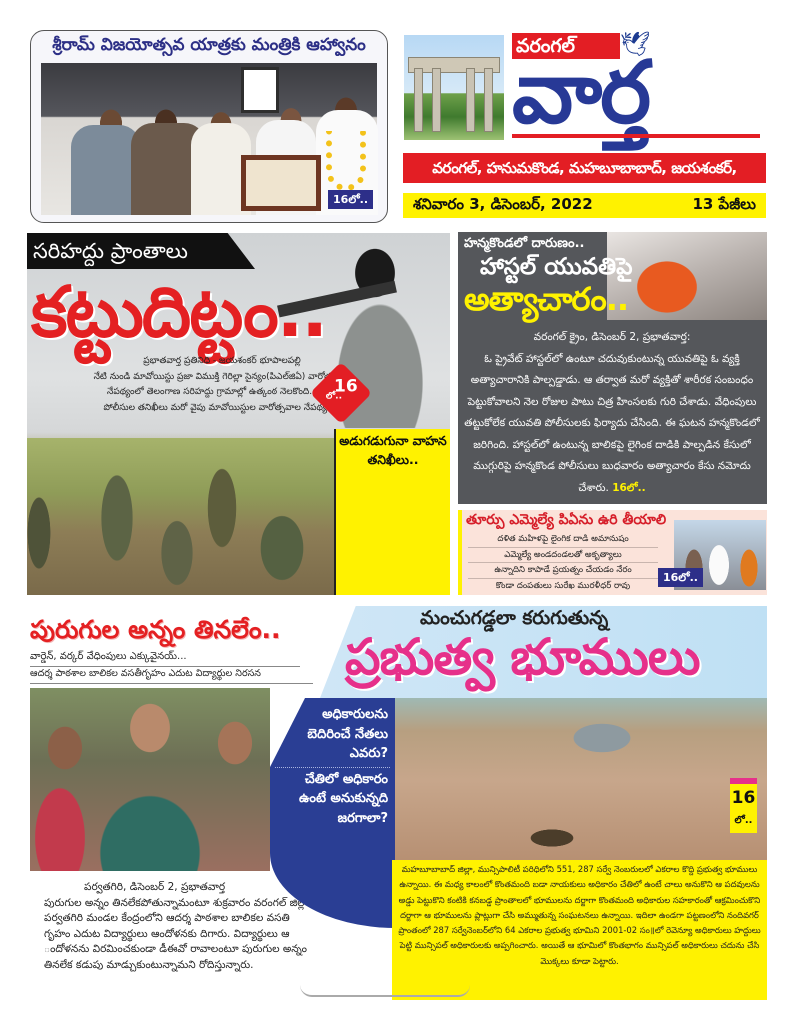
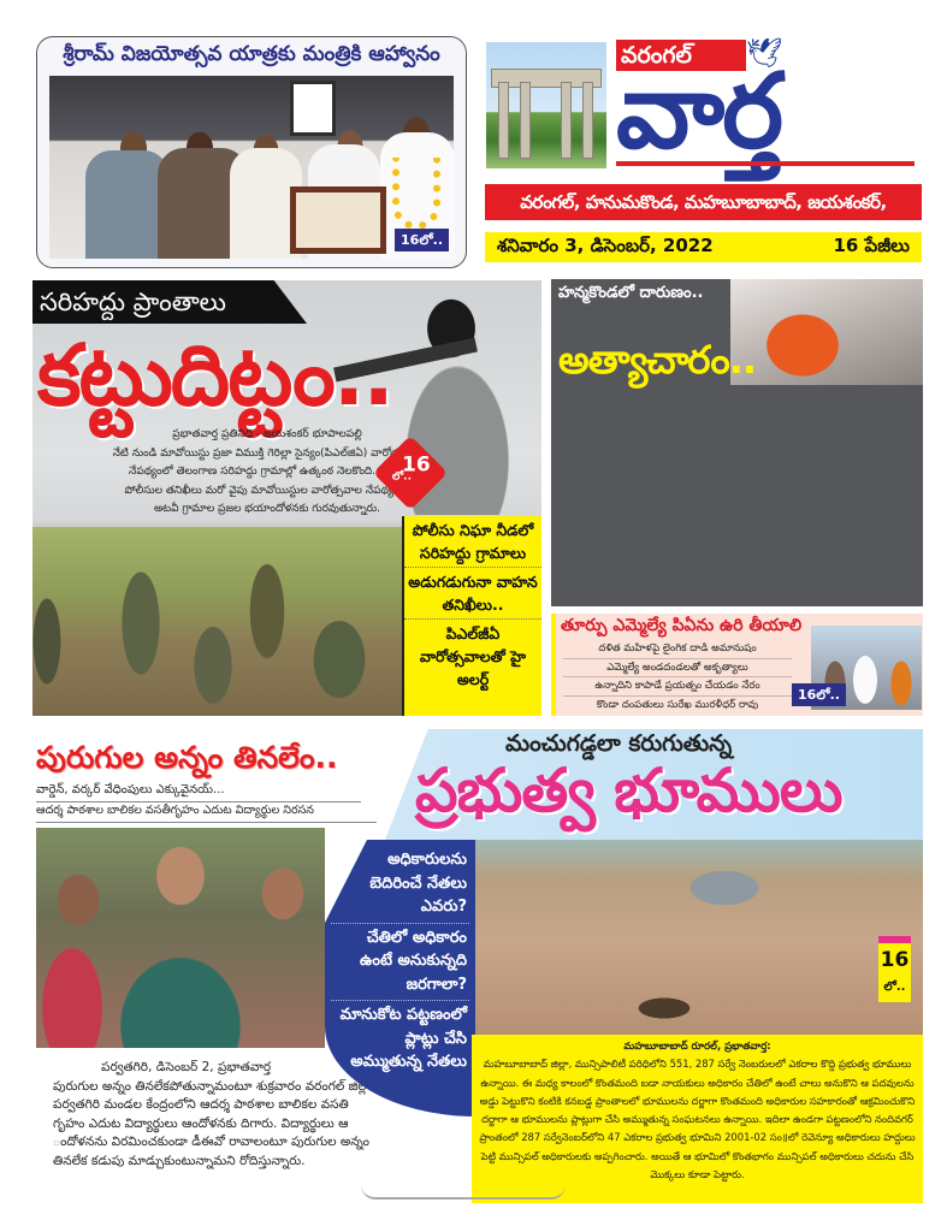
  శ్రీరామ్ విజయోత్సవ యాత్రకు మంత్రికి ఆహ్వానం
  16లో..
  వరంగల్
  🕊
  వార్త
  వరంగల్, హనుమకొండ, మహబూబాబాద్, జయశంకర్,
  శనివారం 3, డిసెంబర్, 2022
- 13 పేజీలు
+ 16 పేజీలు
  సరిహద్దు ప్రాంతాలు
  కట్టుదిట్టం..
  ప్రభాతవార్త ప్రతినిధి - జయశంకర్ భూపాలపల్లి
  నేటి నుండి మావోయిస్టు ప్రజా విముక్తి గెరిల్లా సైన్యం(పిఎల్‌జిఏ) వారో
  నేపథ్యంలో తెలంగాణ సరిహద్దు గ్రామాల్లో ఉత్కంఠ నెలకొంది.
  పోలీసుల తనిఖీలు మరో వైపు మావోయిస్టుల వారోత్సవాల నేప
+ అటవీ గ్రామాల ప్రజల భయాందోళనకు గురవుతున్నారు.
+ పోలీసు నిఘా నీడలో సరిహద్దు గ్రామాలు
  అడుగడుగునా వాహన తనిఖీలు..
+ పిఎల్‌జీఏ వారోత్సవాలతో హై అలర్ట్
  హన్మకొండలో దారుణం..
- హాస్టల్ యువతిపై
  అత్యాచారం..
- వరంగల్ క్రైం, డిసెంబర్ 2, ప్రభాతవార్త:
- ఓ ప్రైవేట్ హాస్టల్‌లో ఉంటూ చదువుకుంటున్న యువతిపై ఓ వ్యక్తి అత్యాచారానికి పాల్పడ్డాడు. ఆ తర్వాత మరో వ్యక్తితో శారీరక సంబంధం పెట్టుకోవాలని నెల రోజుల పాటు చిత్ర హింసలకు గురి చేశాడు. వేధింపులు తట్టుకోలేక యువతి పోలీసులకు ఫిర్యాదు చేసింది. ఈ ఘటన హన్మకొండలో జరిగింది. హాస్టల్‌లో ఉంటున్న బాలికపై లైగింక దాడికి పాల్పడిన కేసులో ముగ్గురిపై హన్మకొండ పోలీసులు బుధవారం అత్యాచారం కేసు నమోదు చేశారు. 16లో..
  తూర్పు ఎమ్మెల్యే పిఏను ఉరి తీయాలి
  దళిత మహిళపై లైంగిక దాడి అమానుషం
  ఎమ్మెల్యే అండదండలతో అకృత్యాలు
  ఉన్నాదిని కాపాడే ప్రయత్నం చేయడం నేరం
  కొండా దంపతులు సురేఖ మురళీధర్ రావు
  16లో..
  పురుగుల అన్నం తినలేం..
  వార్డెన్, వర్కర్ వేధింపులు ఎక్కువైనయ్...
  ఆదర్శ పాఠశాల బాలికల వసతీగృహం ఎదుట విద్యార్థుల నిరసన
  పర్వతగిరి, డిసెంబర్ 2, ప్రభాతవార్త
  పురుగుల అన్నం తినలేకపోతున్నామంటూ శుక్రవారం వరంగల్ జి పర్వతగిరి మండల కేంద్రంలోని ఆదర్శ పాఠశాల బాలికల వసతి గృహం ఎదుట విద్యార్థులు ఆందోళనకు దిగారు. విద్యార్థులు ఆ ందోళనను విరమించకుండా డీఈవో రావాలంటూ పురుగుల అన్నం తినలేక కడుపు మాడ్చుకుంటున్నామని రోదిస్తున్నారు.
  మంచుగడ్డలా కరుగుతున్న
  ప్రభుత్వ భూములు
  16
  లో..
  అధికారులను బెదిరించే నేతలు ఎవరు?
  చేతిలో అధికారం ఉంటే అనుకున్నది జరగాలా?
+ మానుకోట పట్టణంలో ప్లాట్లు చేసి అమ్ముతున్న నేతలు
+ మహబూబాబాద్ రూరల్, ప్రభాతవార్త:
- మహబూబాబాద్ జిల్లా, మున్సిపాలిటీ పరిధిలోని 551, 287 సర్వే నెంబరులలో ఎకరాల కొద్ది ప్రభుత్వ భూములు ఉన్నాయి. ఈ మధ్య కాలంలో కొంతమంది బడా నాయకులు అధికారం చేతిలో ఉంటే చాలు అనుకొని ఆ పదవులను అడ్డు పెట్టుకొని కంటికి కనబడ్డ ప్రాంతాలలో భూములను దర్జాగా కొంతమంది అధికారుల సహకారంతో ఆక్రమించుకొని దర్జాగా ఆ భూములను ప్లాట్లుగా చేసి అమ్ముతున్న సంఘటనలు ఉన్నాయి. ఇదిలా ఉండగా పట్టణంలోని నందివగర్ ప్రాంతంలో 287 సర్వేనెంబర్‌లోని 64 ఎకరాల ప్రభుత్వ భూమిని 2001-02 సం॥లో రెవెన్యూ అధికారులు హద్దులు పెట్టి మున్సిపల్ అధికారులకు అప్పగించారు. అయితే ఆ భూమిలో కొంతభాగం మున్సిపల్ అధికారులు చదును చేసి మొక్కలు కూడా పెట్టారు.
+ మహబూబాబాద్ జిల్లా, మున్సిపాలిటీ పరిధిలోని 551, 287 సర్వే నెంబరులలో ఎకరాల కొద్ది ప్రభుత్వ భూములు ఉన్నాయి. ఈ మధ్య కాలంలో కొంతమంది బడా నాయకులు అధికారం చేతిలో ఉంటే చాలు అనుకొని ఆ పదవులను అడ్డు పెట్టుకొని కంటికి కనబడ్డ ప్రాంతాలలో భూములను దర్జాగా కొంతమంది అధికారుల సహకారంతో ఆక్రమించుకొని దర్జాగా ఆ భూములను ప్లాట్లుగా చేసి అమ్ముతున్న సంఘటనలు ఉన్నాయి. ఇదిలా ఉండగా పట్టణంలోని నందివగర్ ప్రాంతంలో 287 సర్వేనెంబర్‌లోని 47 ఎకరాల ప్రభుత్వ భూమిని 2001-02 సం॥లో రెవెన్యూ అధికారులు హద్దులు పెట్టి మున్సిపల్ అధికారులకు అప్పగించారు. అయితే ఆ భూమిలో కొంతభాగం మున్సిపల్ అధికారులు చదును చేసి మొక్కలు కూడా పెట్టారు.
